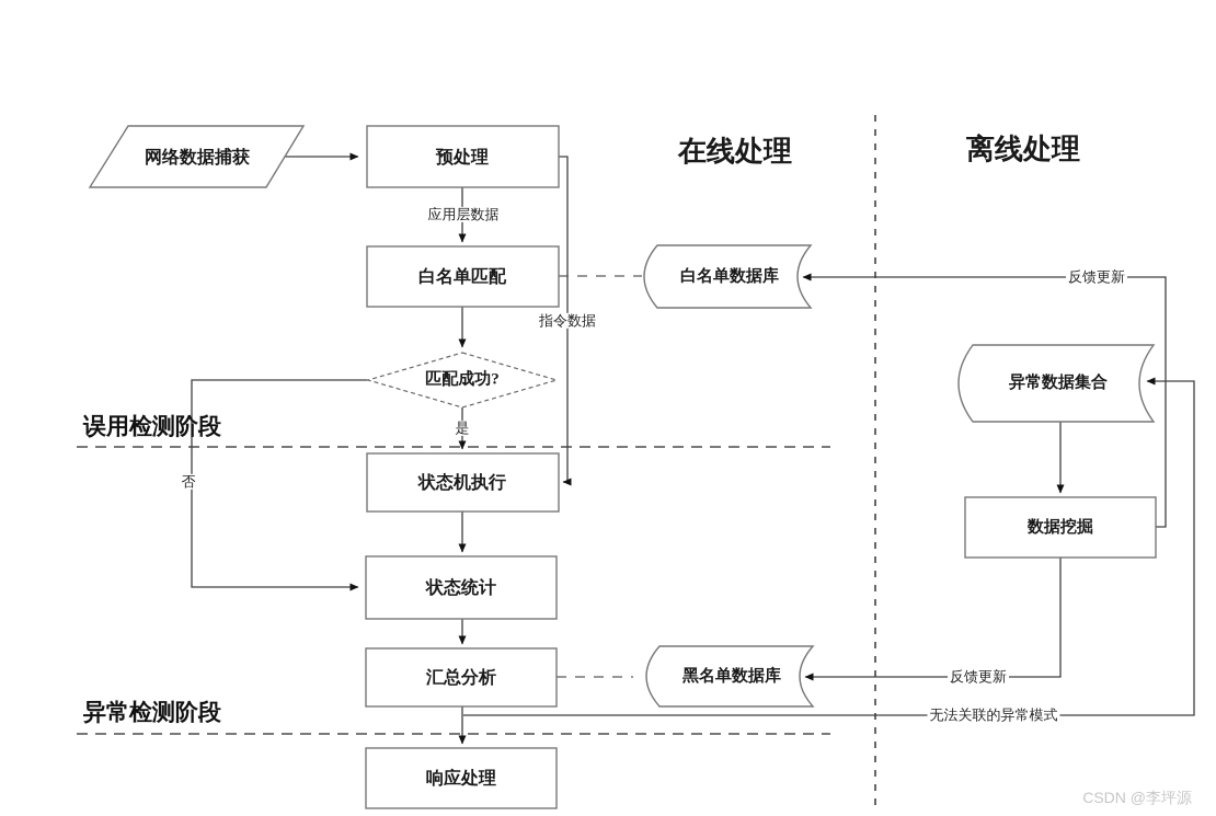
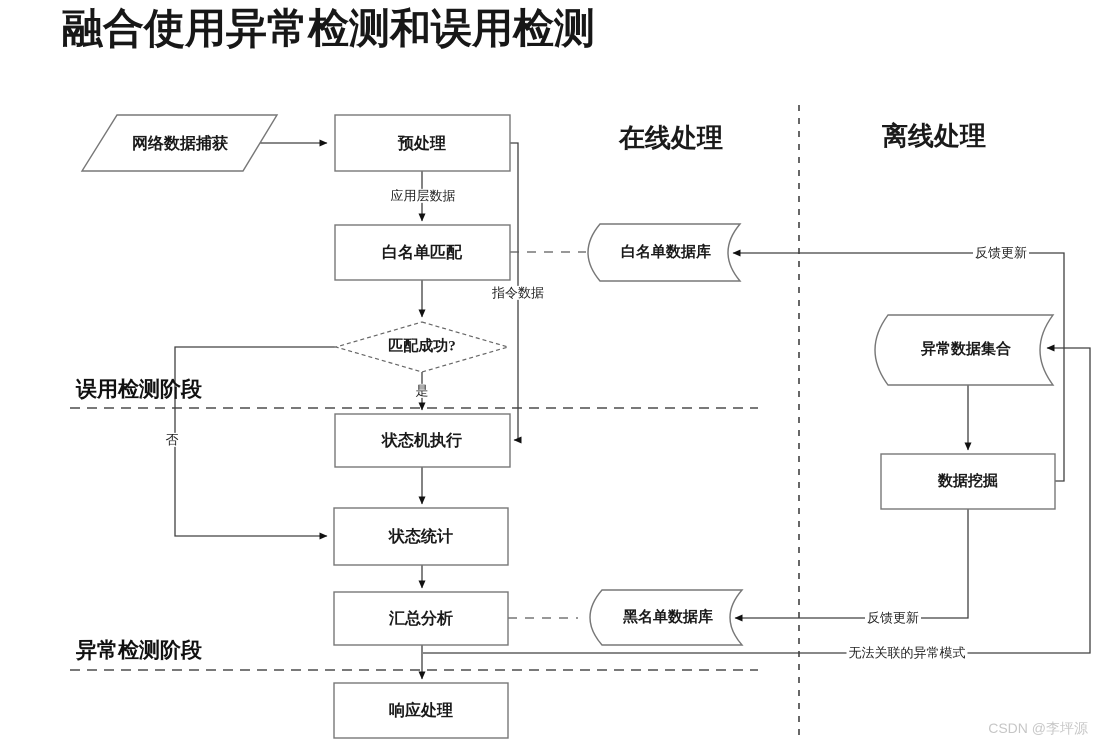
+ 融合使用异常检测和误用检测
  在线处理
  离线处理
  误用检测阶段
  异常检测阶段
  网络数据捕获
  预处理
  白名单匹配
  匹配成功?
  状态机执行
  状态统计
  汇总分析
  响应处理
  白名单数据库
  黑名单数据库
  异常数据集合
  数据挖掘
  应用层数据
  指令数据
  是
  否
  反馈更新
  反馈更新
  无法关联的异常模式
  CSDN @李坪源
